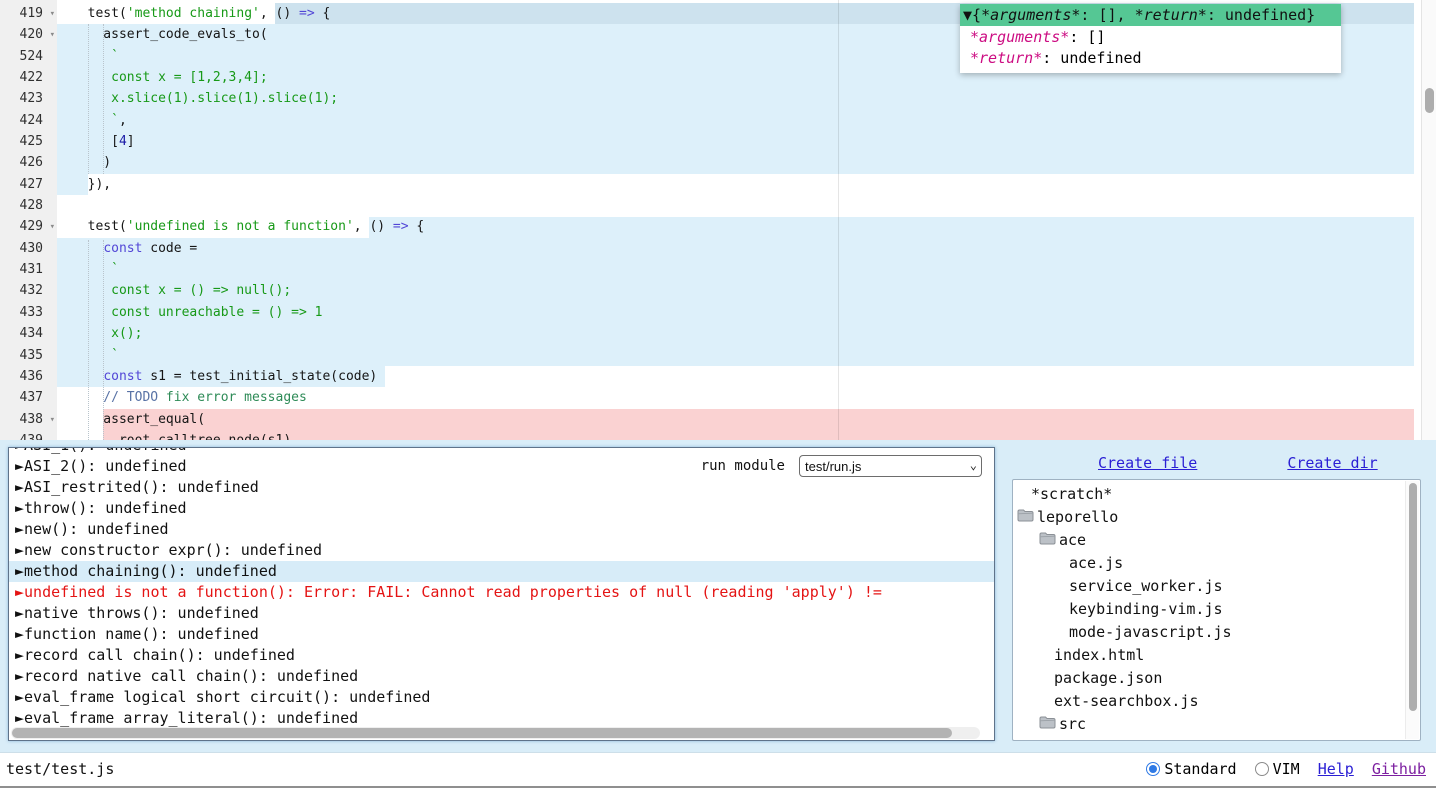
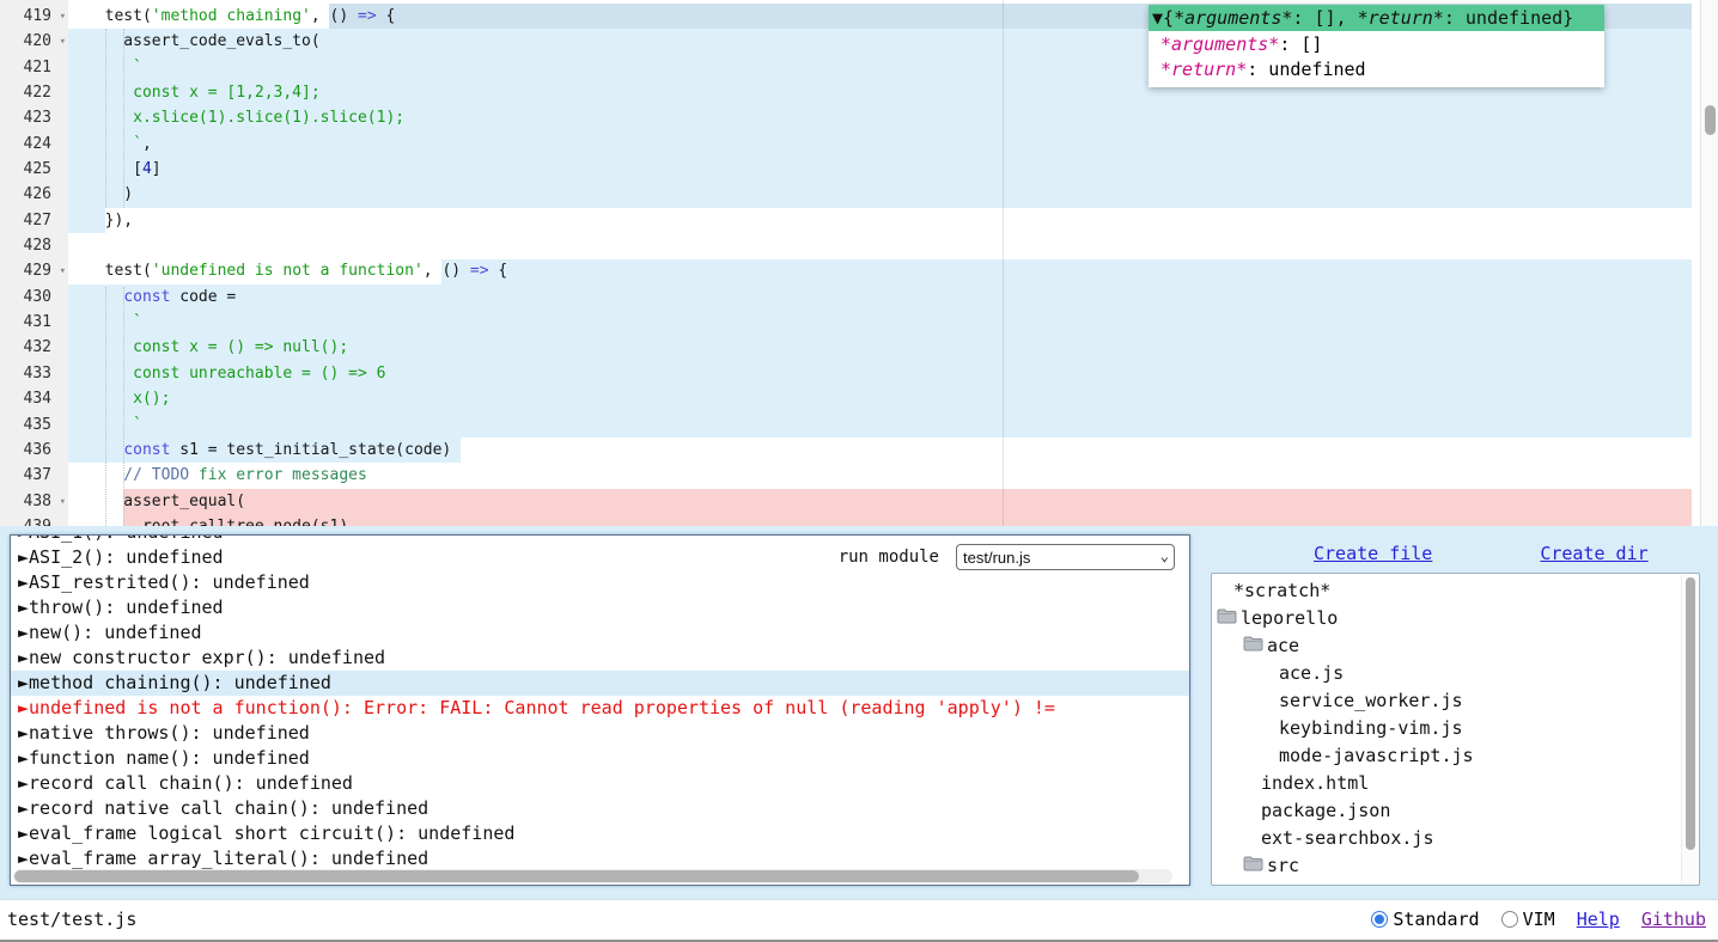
  test('method chaining', () => {
  assert_code_evals_to(
  `
  const x = [1,2,3,4];
  x.slice(1).slice(1).slice(1);
  `,
  [4]
  )
  }),
  test('undefined is not a function', () => {
  const code =
  `
  const x = () => null();
- const unreachable = () => 1
+ const unreachable = () => 6
  x();
  `
  const s1 = test_initial_state(code)
  // TODO fix error messages
  assert_equal(
  419
  ▾
  420
  ▾
- 524
+ 421
  422
  423
  424
  425
  426
  427
  428
  429
  ▾
  430
  431
  432
  433
  434
  435
  436
  437
  438
  ▾
  ▼{*arguments*: [], *return*: undefined}
  *arguments*: []
  *return*: undefined
  ►ASI_2(): undefined
  ►ASI_restrited(): undefined
  ►throw(): undefined
  ►new(): undefined
  ►new constructor expr(): undefined
  ►method chaining(): undefined
  ►undefined is not a function(): Error: FAIL: Cannot read properties of null (reading 'apply') !=
  ►native throws(): undefined
  ►function name(): undefined
  ►record call chain(): undefined
  ►record native call chain(): undefined
  ►eval_frame logical short circuit(): undefined
  ►eval_frame array_literal(): undefined
  run module
  test/run.js
  ⌄
  Create file
  Create dir
  *scratch*
  leporello
  ace
  ace.js
  service_worker.js
  keybinding-vim.js
  mode-javascript.js
  index.html
  package.json
  ext-searchbox.js
  src
  test/test.js
  Standard
  VIM
  Help
  Github
